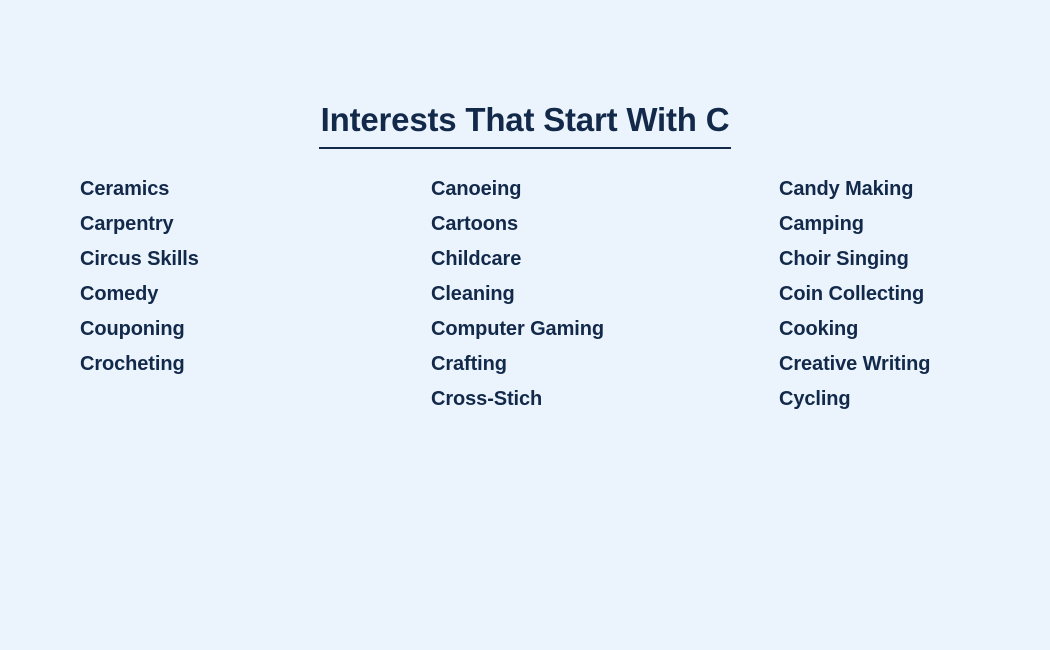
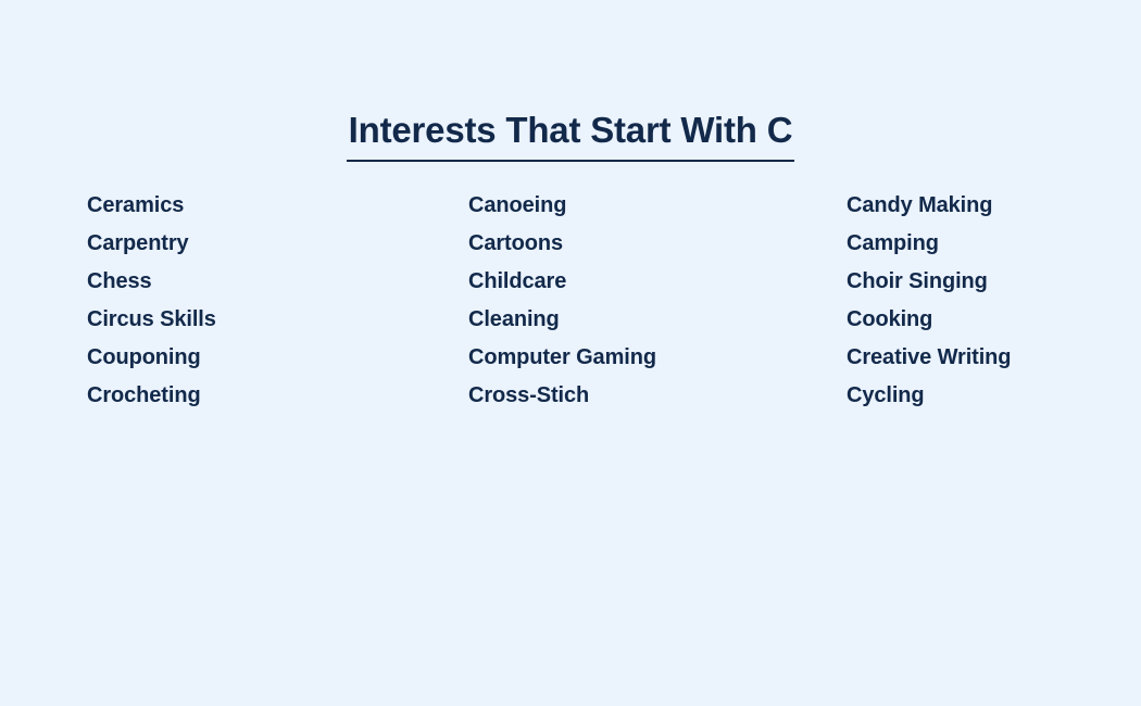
  Interests That Start With C
  Ceramics
  Carpentry
+ Chess
  Circus Skills
- Comedy
  Couponing
  Crocheting
  Canoeing
  Cartoons
  Childcare
  Cleaning
  Computer Gaming
- Crafting
  Cross-Stich
  Candy Making
  Camping
  Choir Singing
- Coin Collecting
  Cooking
  Creative Writing
  Cycling
